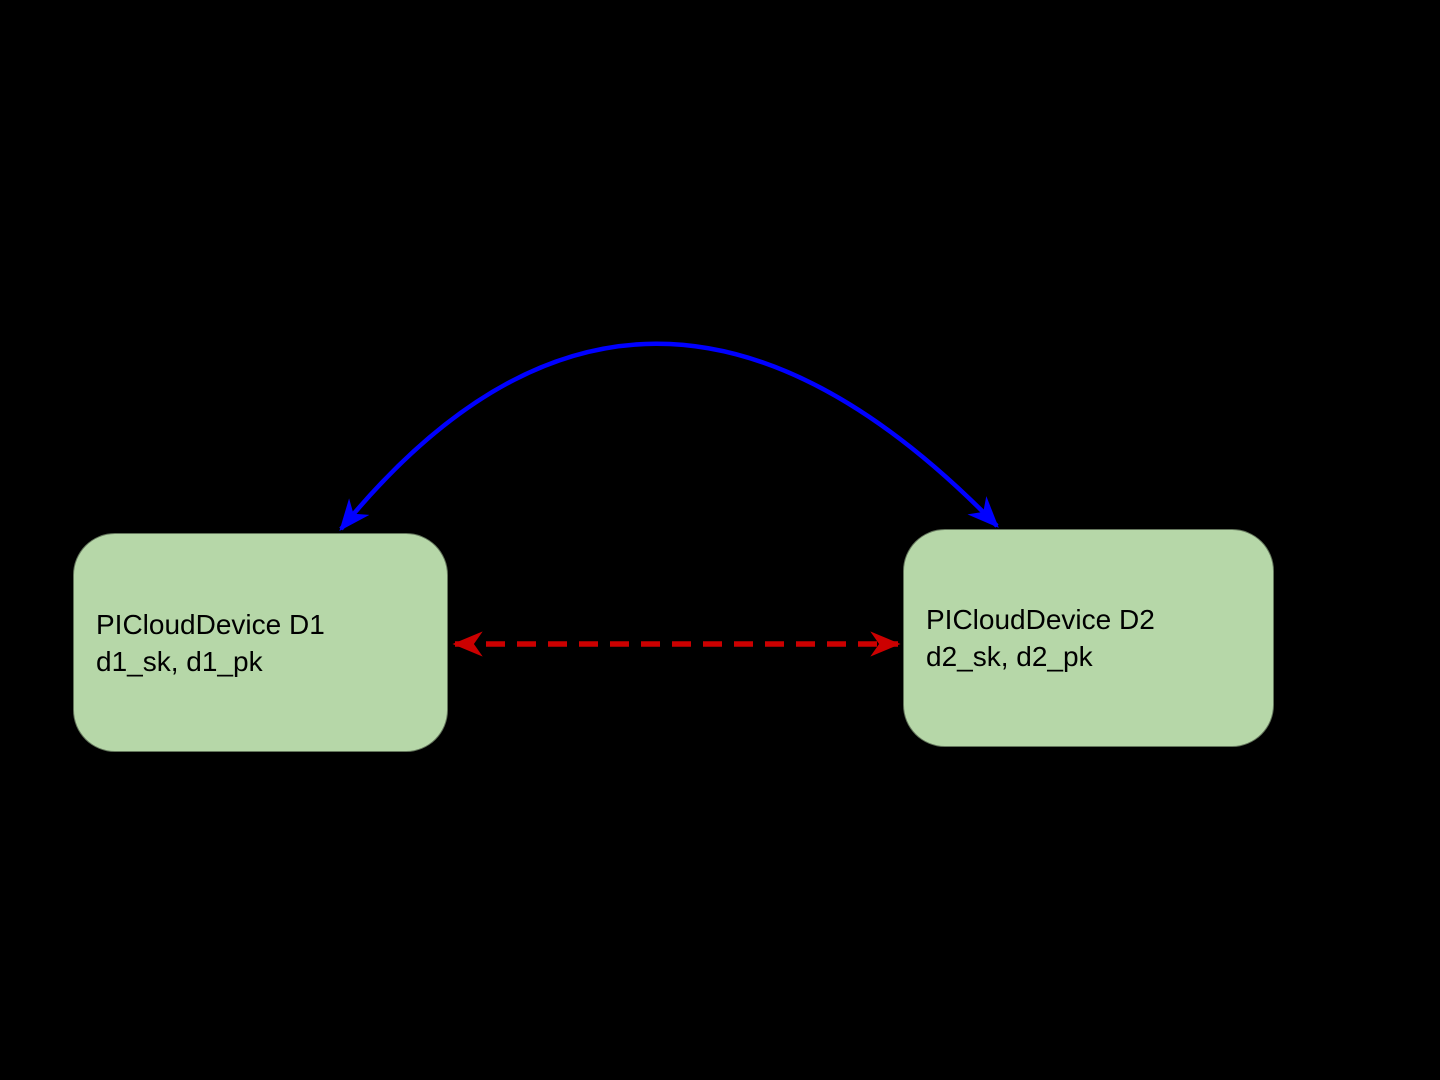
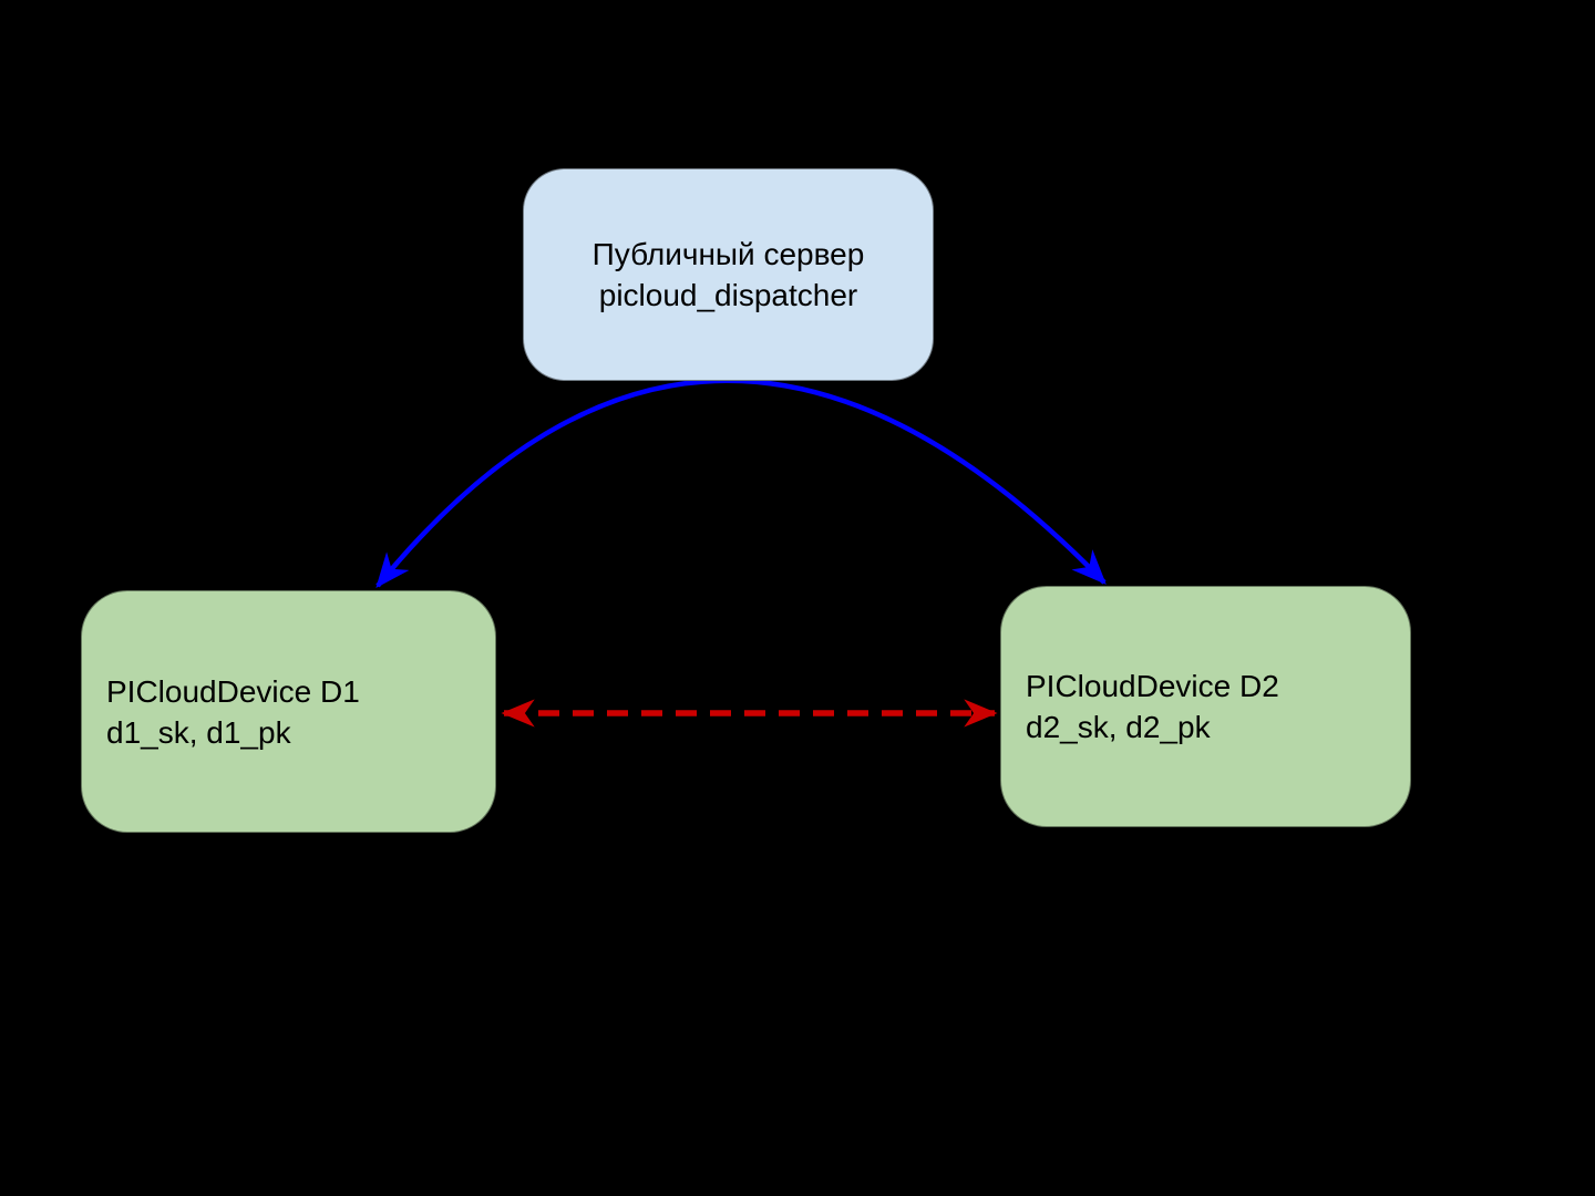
+ Публичный сервер
+ picloud_dispatcher
  PICloudDevice D1
  d1_sk, d1_pk
  PICloudDevice D2
  d2_sk, d2_pk
